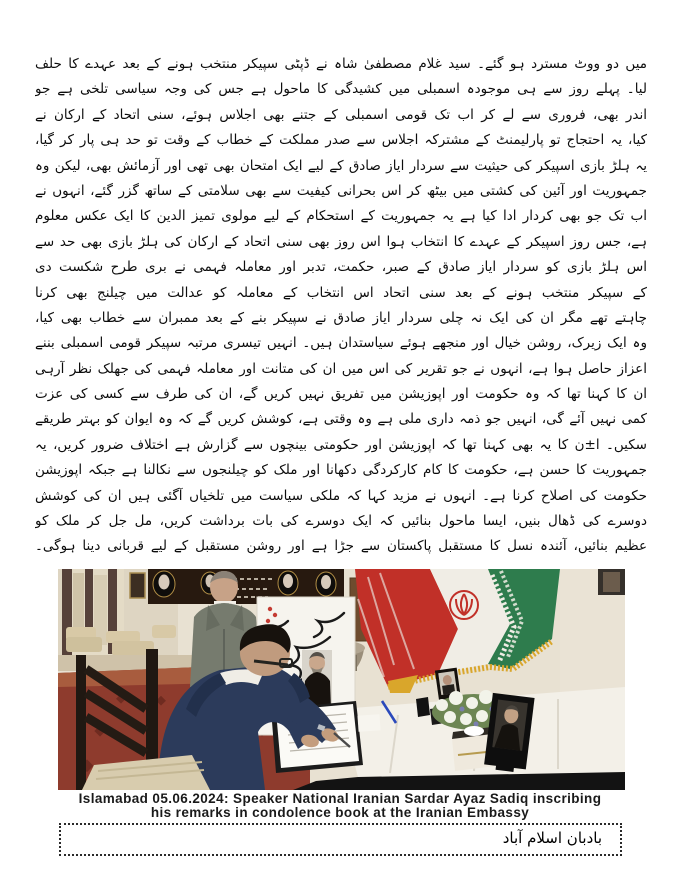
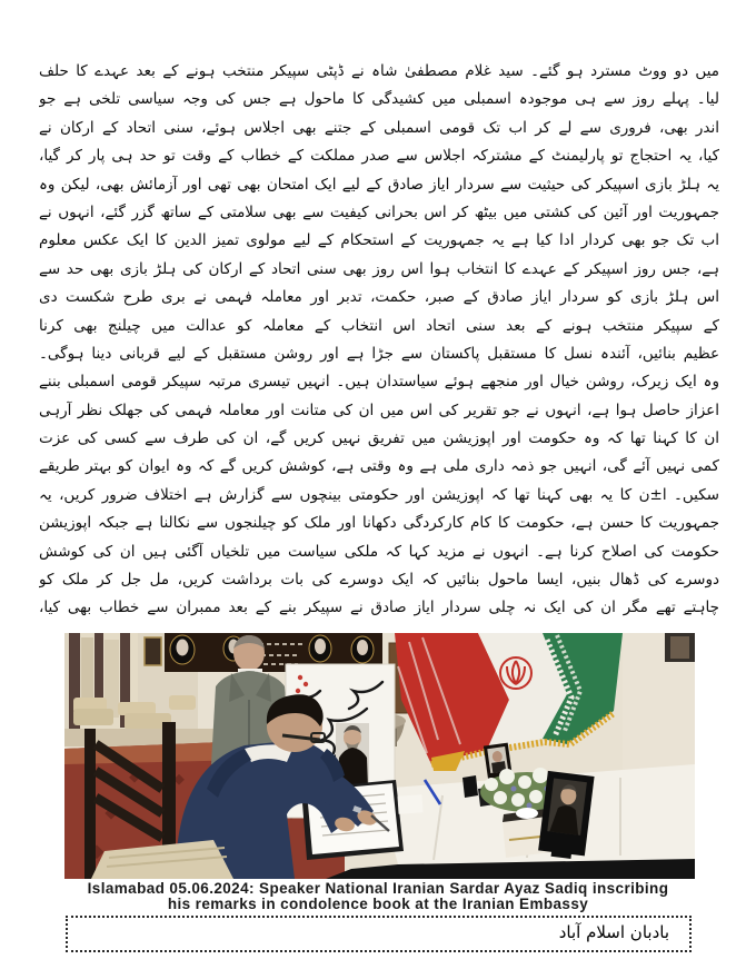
  میں دو ووٹ مسترد ہو گئے۔ سید غلام مصطفیٰ شاہ نے ڈپٹی سپیکر منتخب ہونے کے بعد عہدے کا حلف
  لیا۔ پہلے روز سے ہی موجودہ اسمبلی میں کشیدگی کا ماحول ہے جس کی وجہ سیاسی تلخی ہے جو
  اندر بھی، فروری سے لے کر اب تک قومی اسمبلی کے جتنے بھی اجلاس ہوئے، سنی اتحاد کے ارکان نے
  کیا، یہ احتجاج تو پارلیمنٹ کے مشترکہ اجلاس سے صدر مملکت کے خطاب کے وقت تو حد ہی پار کر گیا،
  یہ ہلڑ بازی اسپیکر کی حیثیت سے سردار ایاز صادق کے لیے ایک امتحان بھی تھی اور آزمائش بھی، لیکن وہ
  جمہوریت اور آئین کی کشتی میں بیٹھ کر اس بحرانی کیفیت سے بھی سلامتی کے ساتھ گزر گئے، انہوں نے
  اب تک جو بھی کردار ادا کیا ہے یہ جمہوریت کے استحکام کے لیے مولوی تمیز الدین کا ایک عکس معلوم
  ہے، جس روز اسپیکر کے عہدے کا انتخاب ہوا اس روز بھی سنی اتحاد کے ارکان کی ہلڑ بازی بھی حد سے
  اس ہلڑ بازی کو سردار ایاز صادق کے صبر، حکمت، تدبر اور معاملہ فہمی نے بری طرح شکست دی
  کے سپیکر منتخب ہونے کے بعد سنی اتحاد اس انتخاب کے معاملہ کو عدالت میں چیلنج بھی کرنا
- چاہتے تھے مگر ان کی ایک نہ چلی سردار ایاز صادق نے سپیکر بنے کے بعد ممبران سے خطاب بھی کیا،
+ عظیم بنائیں، آئندہ نسل کا مستقبل پاکستان سے جڑا ہے اور روشن مستقبل کے لیے قربانی دینا ہوگی۔
  وہ ایک زیرک، روشن خیال اور منجھے ہوئے سیاستدان ہیں۔ انہیں تیسری مرتبہ سپیکر قومی اسمبلی بننے
  اعزاز حاصل ہوا ہے، انہوں نے جو تقریر کی اس میں ان کی متانت اور معاملہ فہمی کی جھلک نظر آرہی
  ان کا کہنا تھا کہ وہ حکومت اور اپوزیشن میں تفریق نہیں کریں گے، ان کی طرف سے کسی کی عزت
  کمی نہیں آئے گی، انہیں جو ذمہ داری ملی ہے وہ وقتی ہے، کوشش کریں گے کہ وہ ایوان کو بہتر طریقے
  سکیں۔ ا±ن کا یہ بھی کہنا تھا کہ اپوزیشن اور حکومتی بینچوں سے گزارش ہے اختلاف ضرور کریں، یہ
  جمہوریت کا حسن ہے، حکومت کا کام کارکردگی دکھانا اور ملک کو چیلنجوں سے نکالنا ہے جبکہ اپوزیشن
  حکومت کی اصلاح کرنا ہے۔ انہوں نے مزید کہا کہ ملکی سیاست میں تلخیاں آگئی ہیں ان کی کوشش
  دوسرے کی ڈھال بنیں، ایسا ماحول بنائیں کہ ایک دوسرے کی بات برداشت کریں، مل جل کر ملک کو
- عظیم بنائیں، آئندہ نسل کا مستقبل پاکستان سے جڑا ہے اور روشن مستقبل کے لیے قربانی دینا ہوگی۔
+ چاہتے تھے مگر ان کی ایک نہ چلی سردار ایاز صادق نے سپیکر بنے کے بعد ممبران سے خطاب بھی کیا،
  Islamabad 05.06.2024: Speaker National Iranian Sardar Ayaz Sadiq inscribing
  his remarks in condolence book at the Iranian Embassy
  بادبان اسلام آباد
